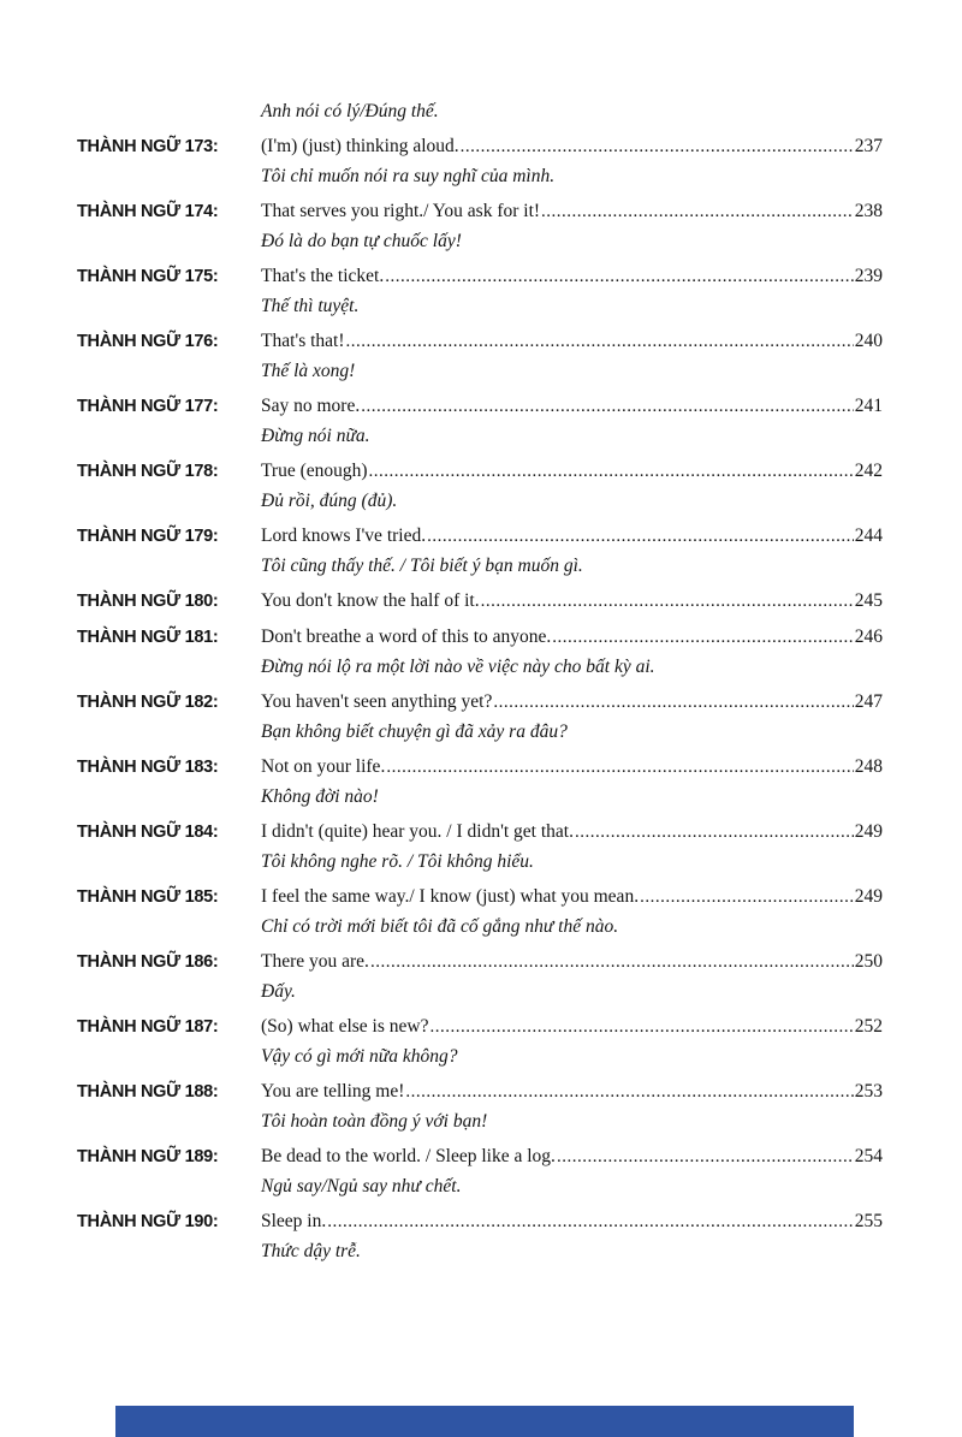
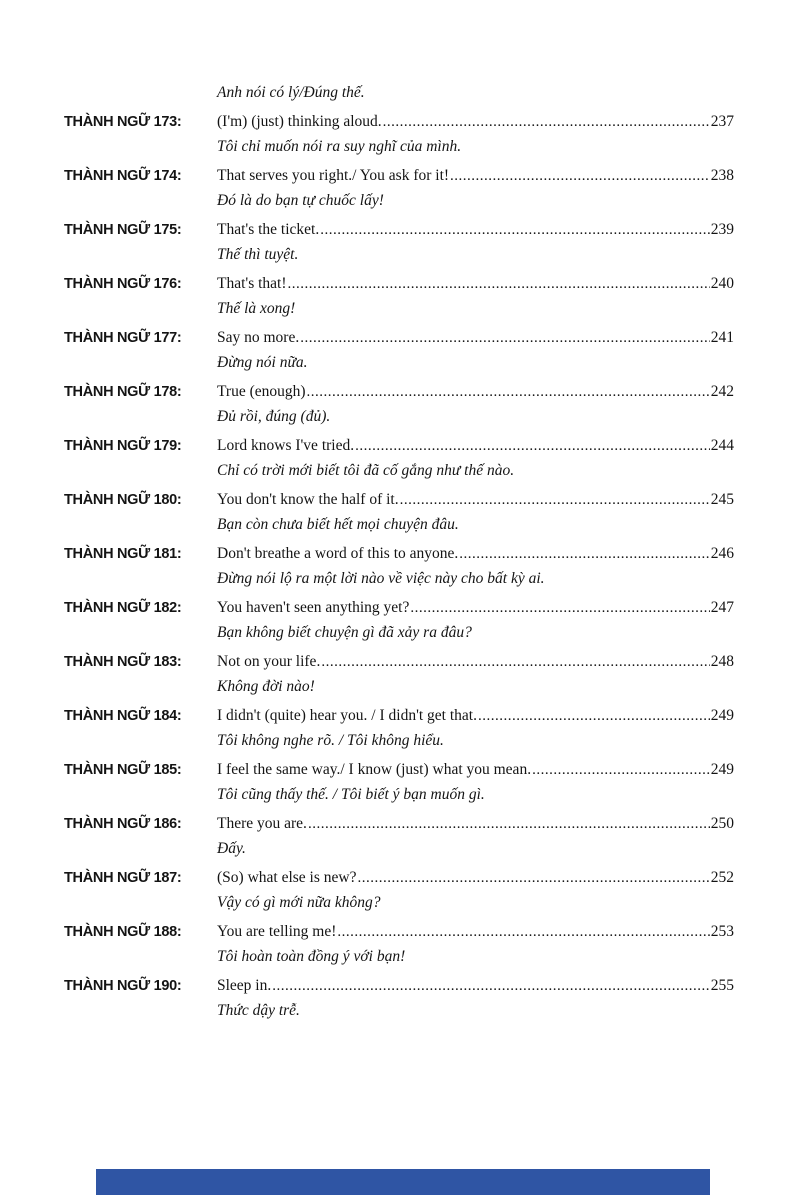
  Anh nói có lý/Đúng thế.
  THÀNH NGỮ 173:
  (I'm) (just) thinking aloud.
  237
  Tôi chỉ muốn nói ra suy nghĩ của mình.
  THÀNH NGỮ 174:
  That serves you right./ You ask for it!
  238
  Đó là do bạn tự chuốc lấy!
  THÀNH NGỮ 175:
  That's the ticket.
  239
  Thế thì tuyệt.
  THÀNH NGỮ 176:
  That's that!
  240
  Thế là xong!
  THÀNH NGỮ 177:
  Say no more.
  241
  Đừng nói nữa.
  THÀNH NGỮ 178:
  True (enough)
  242
  Đủ rồi, đúng (đủ).
  THÀNH NGỮ 179:
  Lord knows I've tried.
  244
- Tôi cũng thấy thế. / Tôi biết ý bạn muốn gì.
+ Chỉ có trời mới biết tôi đã cố gắng như thế nào.
  THÀNH NGỮ 180:
  You don't know the half of it.
  245
+ Bạn còn chưa biết hết mọi chuyện đâu.
  THÀNH NGỮ 181:
  Don't breathe a word of this to anyone.
  246
  Đừng nói lộ ra một lời nào về việc này cho bất kỳ ai.
  THÀNH NGỮ 182:
  You haven't seen anything yet?
  247
  Bạn không biết chuyện gì đã xảy ra đâu?
  THÀNH NGỮ 183:
  Not on your life.
  248
  Không đời nào!
  THÀNH NGỮ 184:
  I didn't (quite) hear you. / I didn't get that.
  249
  Tôi không nghe rõ. / Tôi không hiểu.
  THÀNH NGỮ 185:
  I feel the same way./ I know (just) what you mean.
  249
- Chỉ có trời mới biết tôi đã cố gắng như thế nào.
+ Tôi cũng thấy thế. / Tôi biết ý bạn muốn gì.
  THÀNH NGỮ 186:
  There you are.
  250
  Đấy.
  THÀNH NGỮ 187:
  (So) what else is new?
  252
  Vậy có gì mới nữa không?
  THÀNH NGỮ 188:
  You are telling me!
  253
  Tôi hoàn toàn đồng ý với bạn!
- THÀNH NGỮ 189:
- Be dead to the world. / Sleep like a log.
- 254
- Ngủ say/Ngủ say như chết.
  THÀNH NGỮ 190:
  Sleep in.
  255
  Thức dậy trễ.
